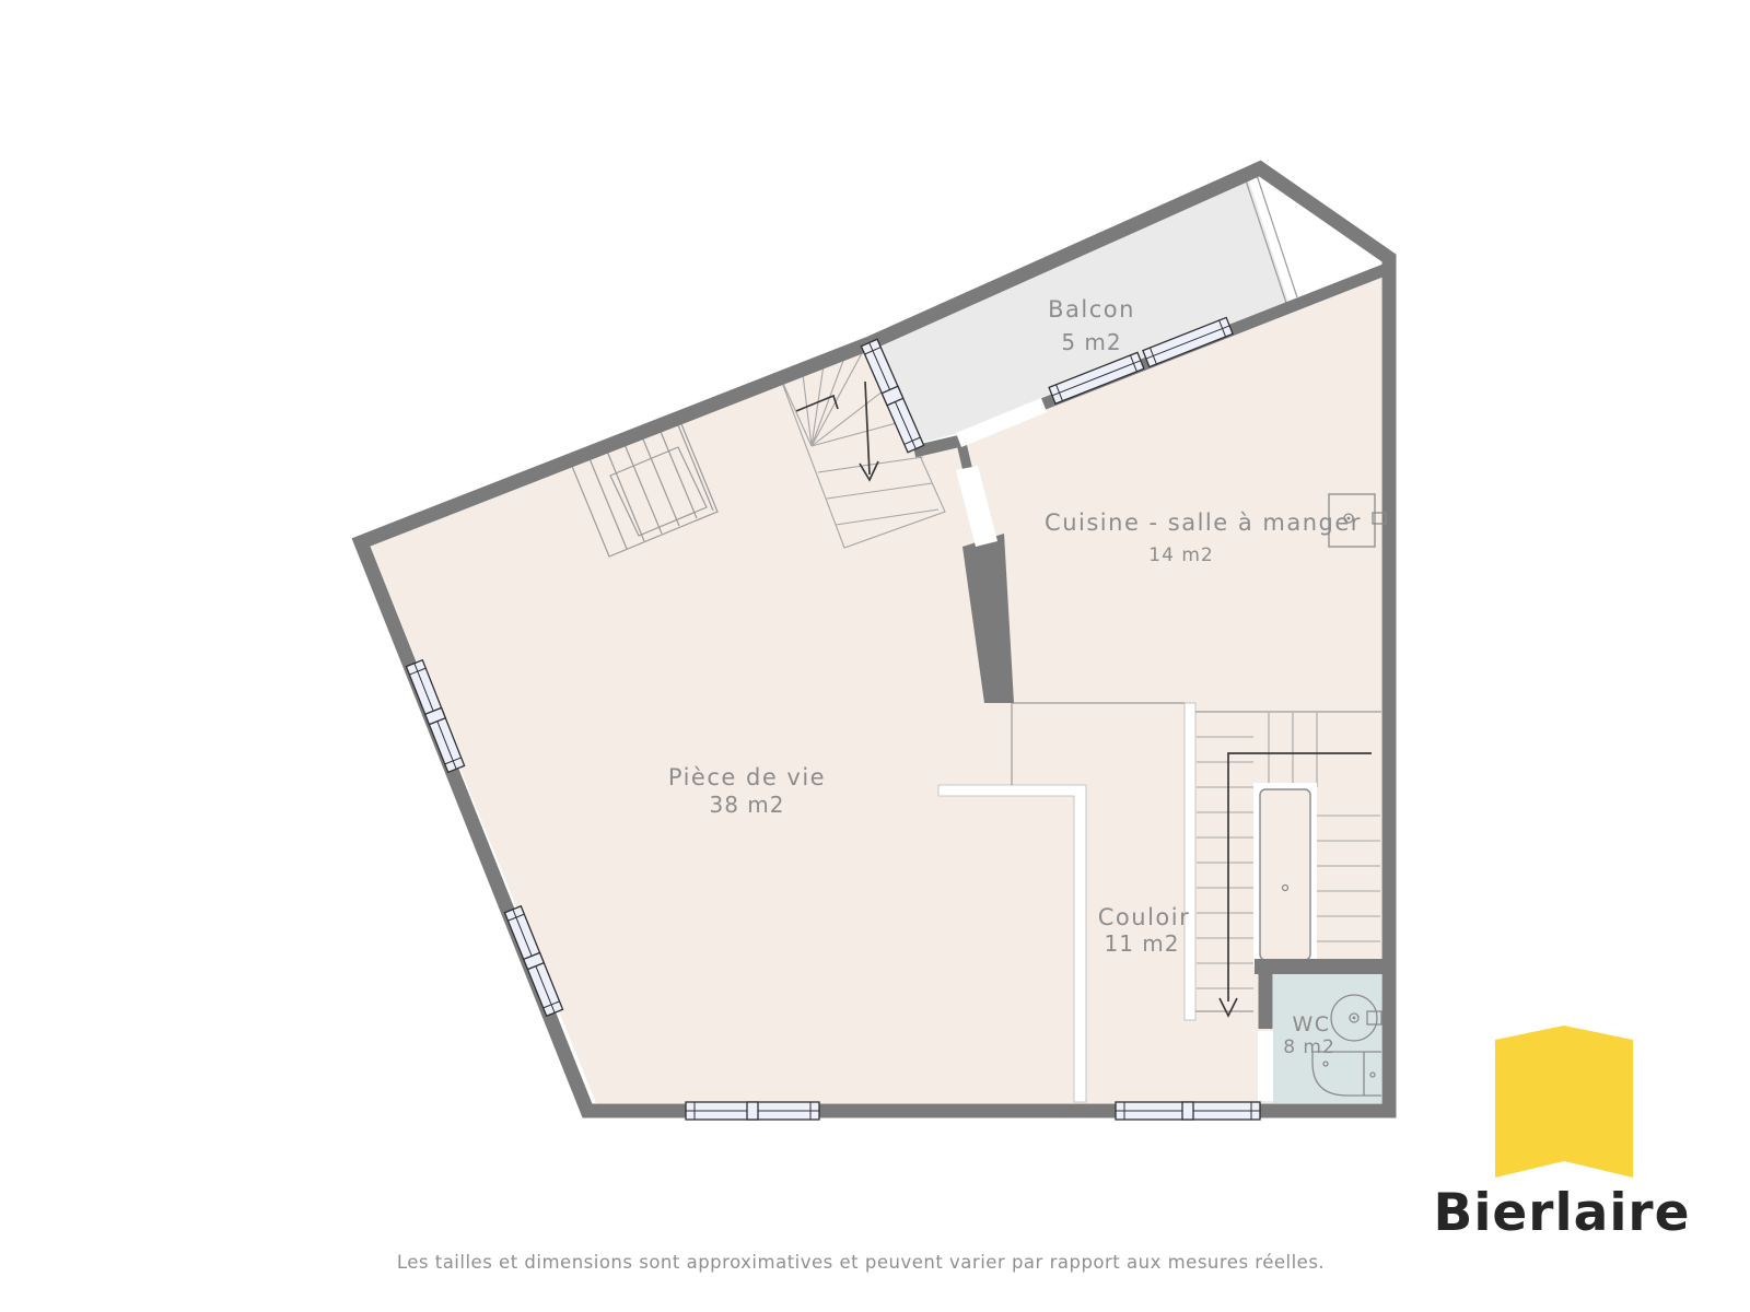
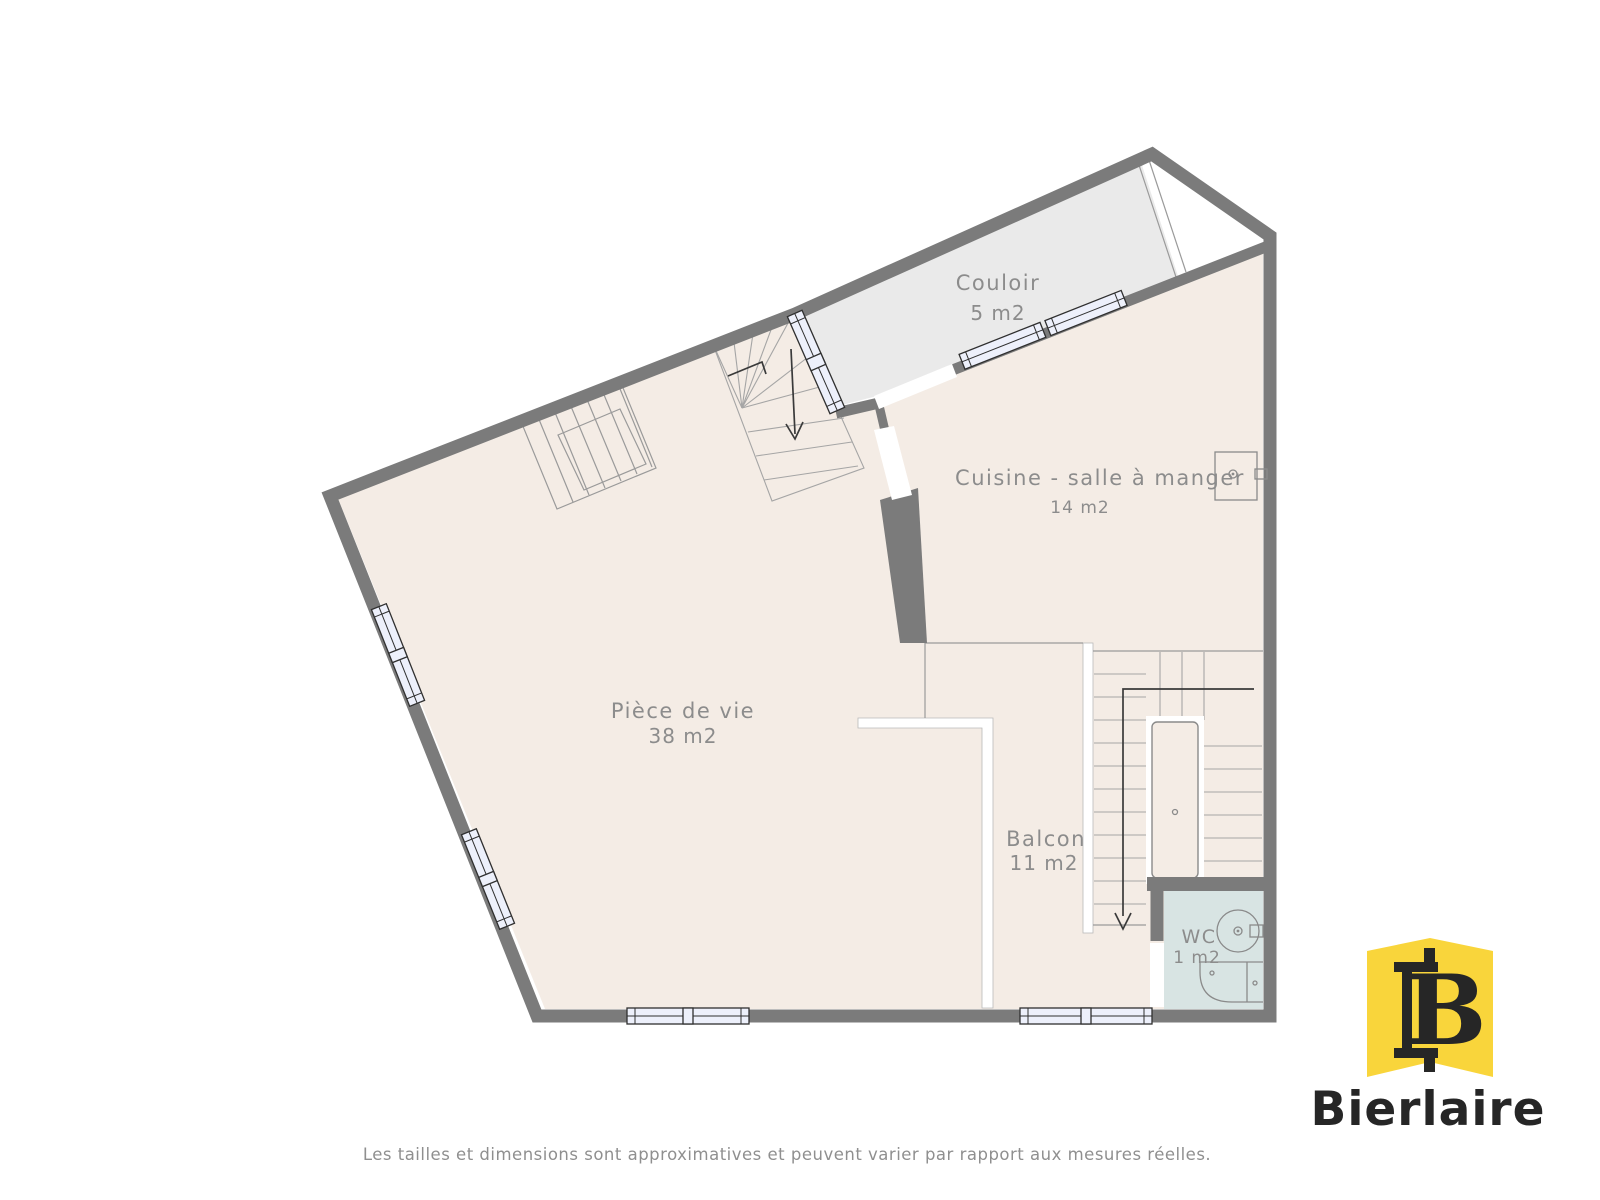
- Balcon
+ Couloir
  5 m2
  Cuisine - salle à manger
  14 m2
  Pièce de vie
  38 m2
- Couloir
+ Balcon
  11 m2
  WC
- 8 m2
+ 1 m2
+ B
  Bierlaire
  Les tailles et dimensions sont approximatives et peuvent varier par rapport aux mesures réelles.
